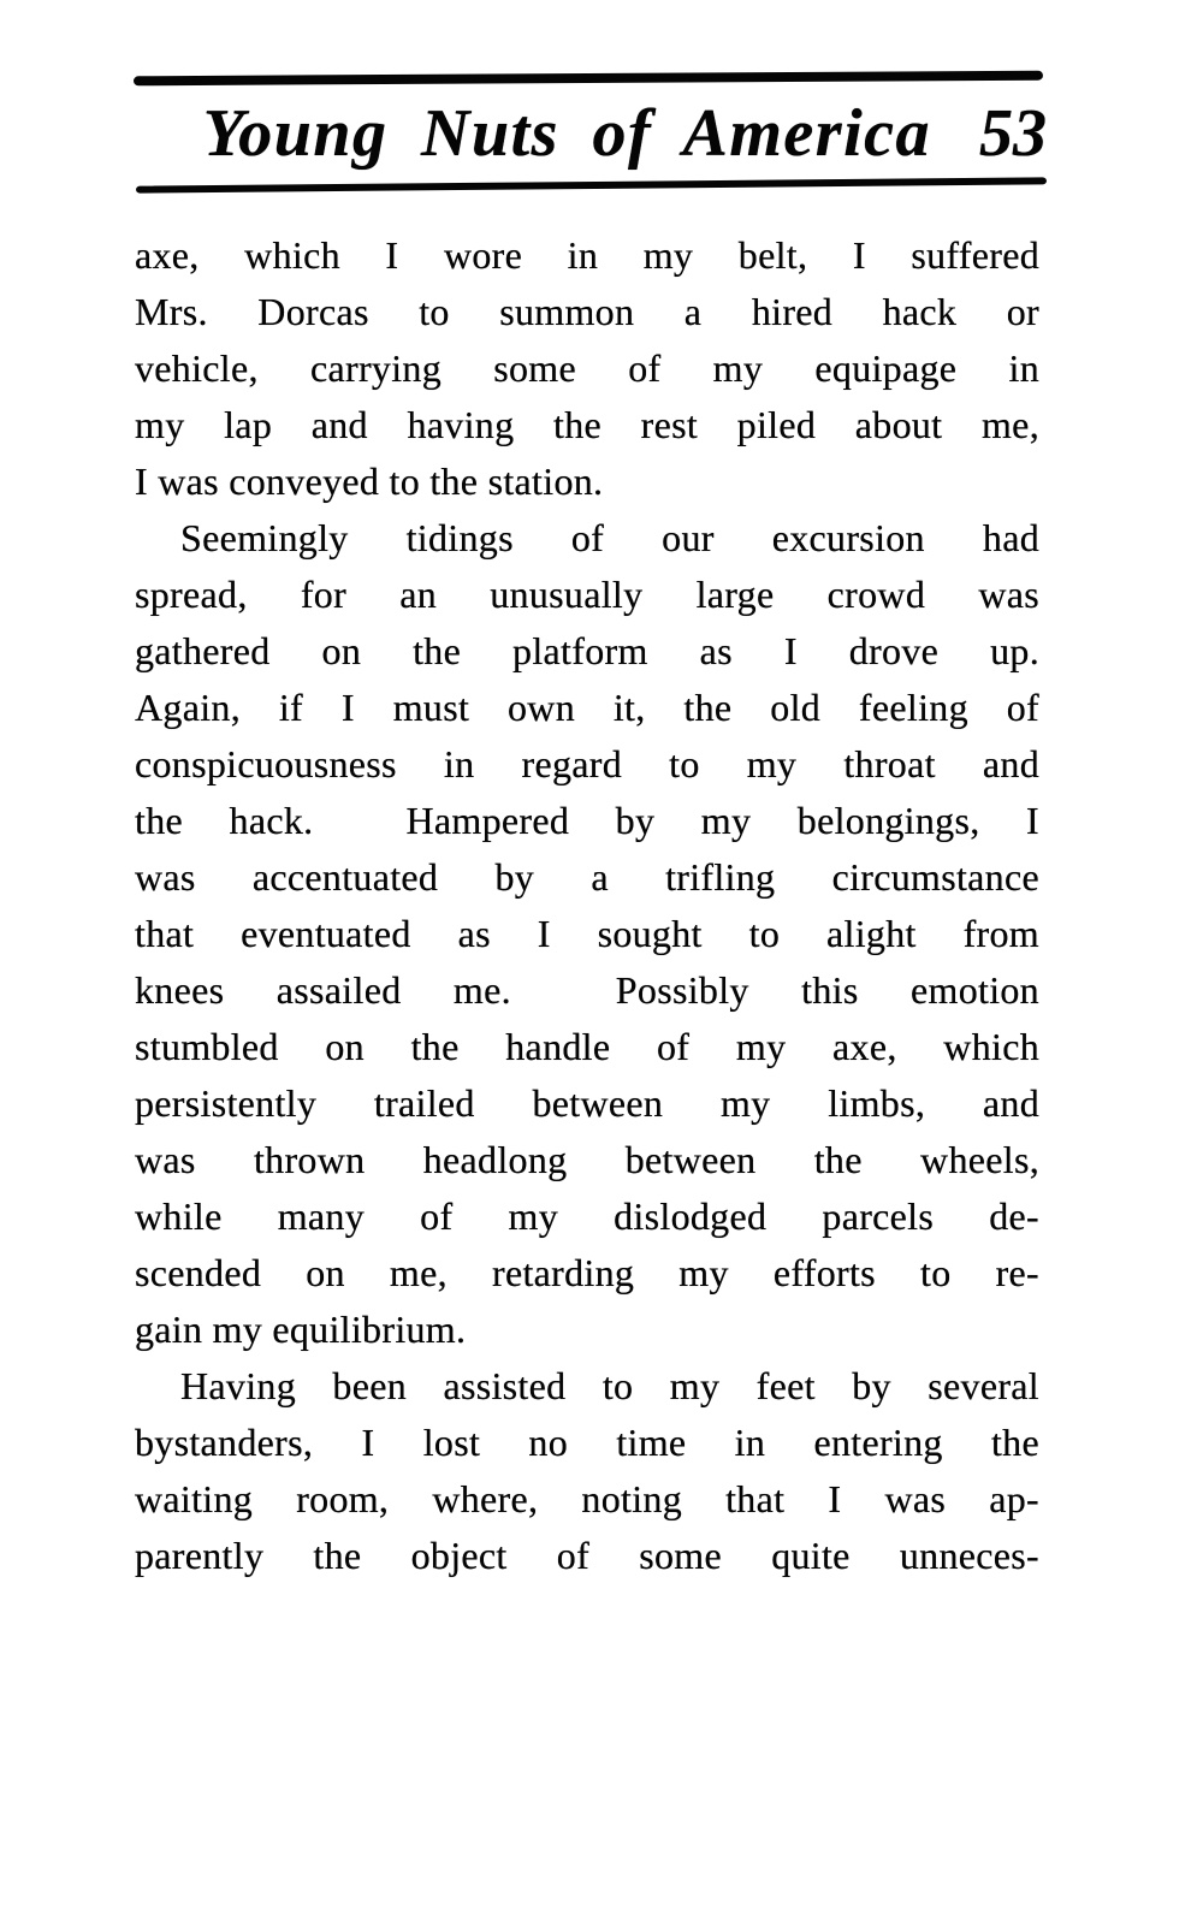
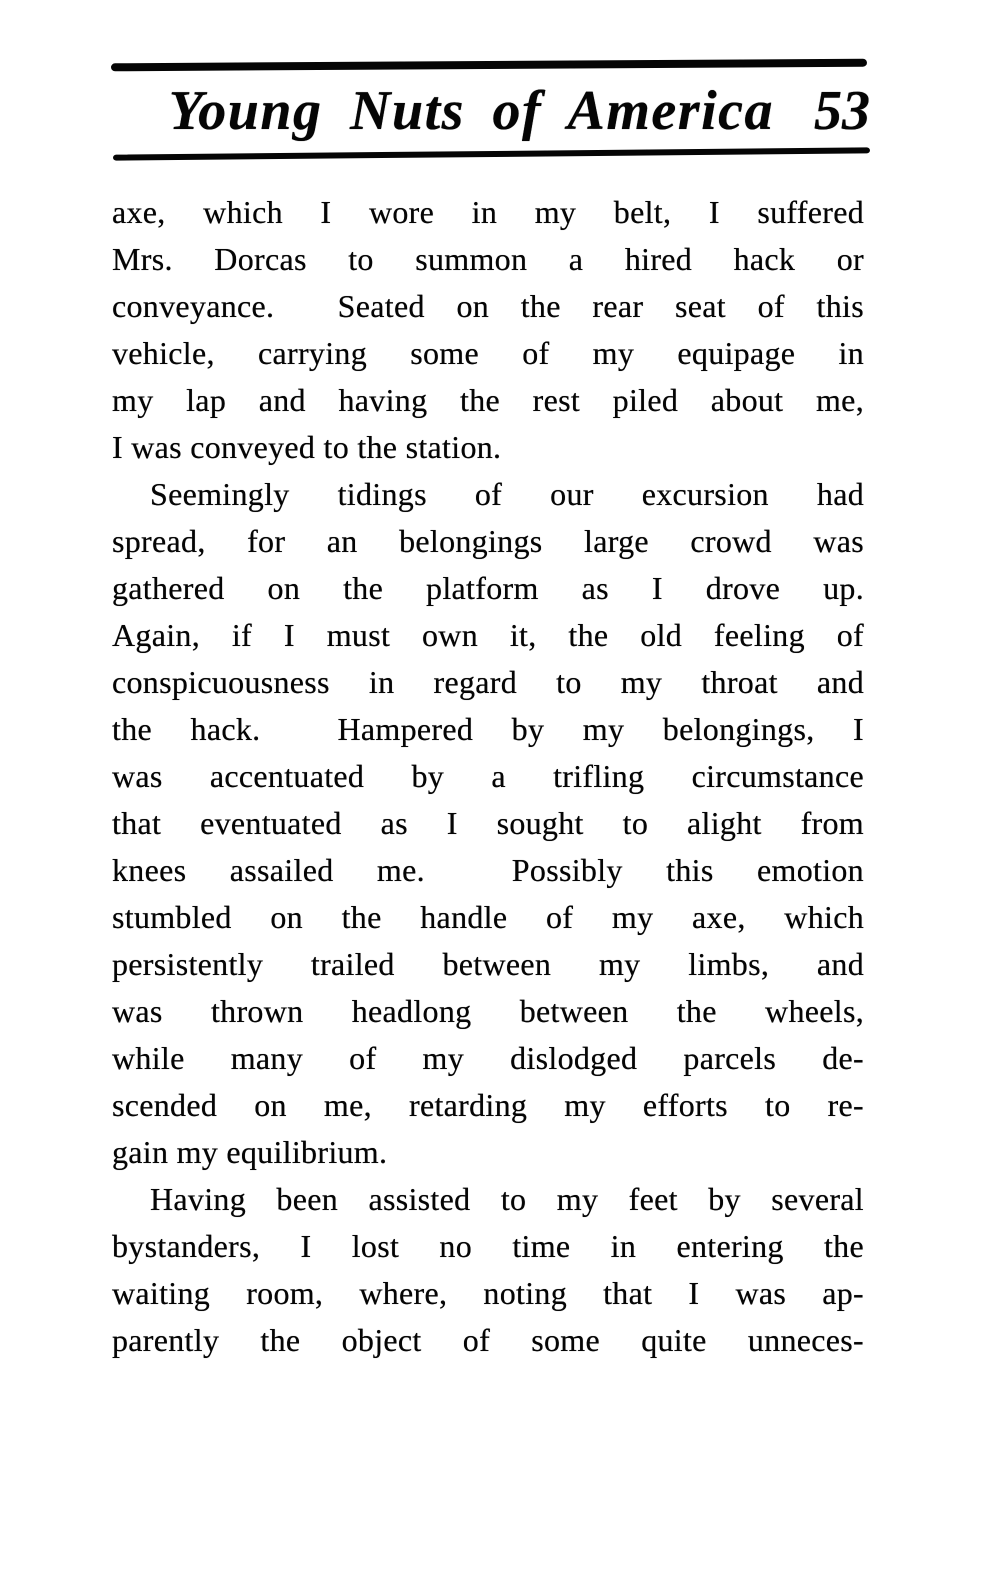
  Young Nuts of America
  53
  axe, which I wore in my belt, I suffered
  Mrs. Dorcas to summon a hired hack or
+ conveyance. Seated on the rear seat of this
  vehicle, carrying some of my equipage in
  my lap and having the rest piled about me,
  I was conveyed to the station.
  Seemingly tidings of our excursion had
- spread, for an unusually large crowd was
+ spread, for an belongings large crowd was
  gathered on the platform as I drove up.
  Again, if I must own it, the old feeling of
  conspicuousness in regard to my throat and
  the hack. Hampered by my belongings, I
  was accentuated by a trifling circumstance
  that eventuated as I sought to alight from
  knees assailed me. Possibly this emotion
  stumbled on the handle of my axe, which
  persistently trailed between my limbs, and
  was thrown headlong between the wheels,
  while many of my dislodged parcels de-
  scended on me, retarding my efforts to re-
  gain my equilibrium.
  Having been assisted to my feet by several
  bystanders, I lost no time in entering the
  waiting room, where, noting that I was ap-
  parently the object of some quite unneces-
